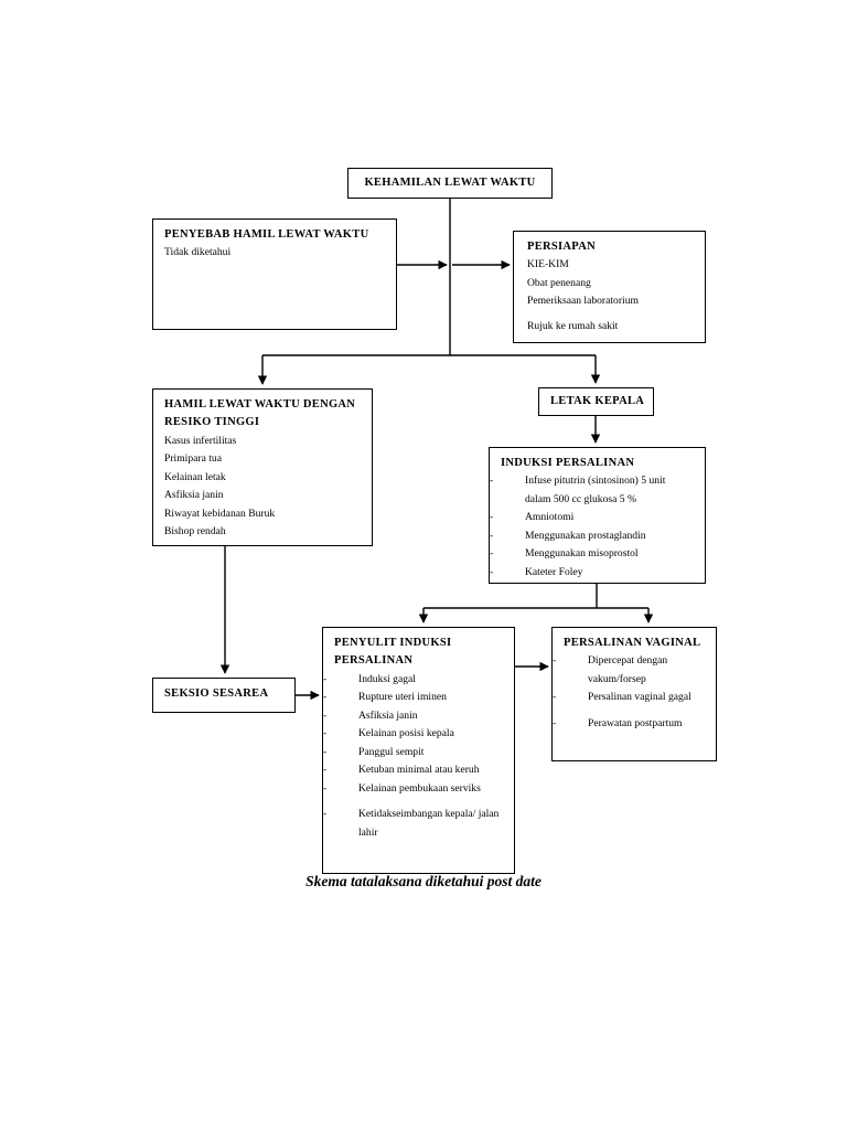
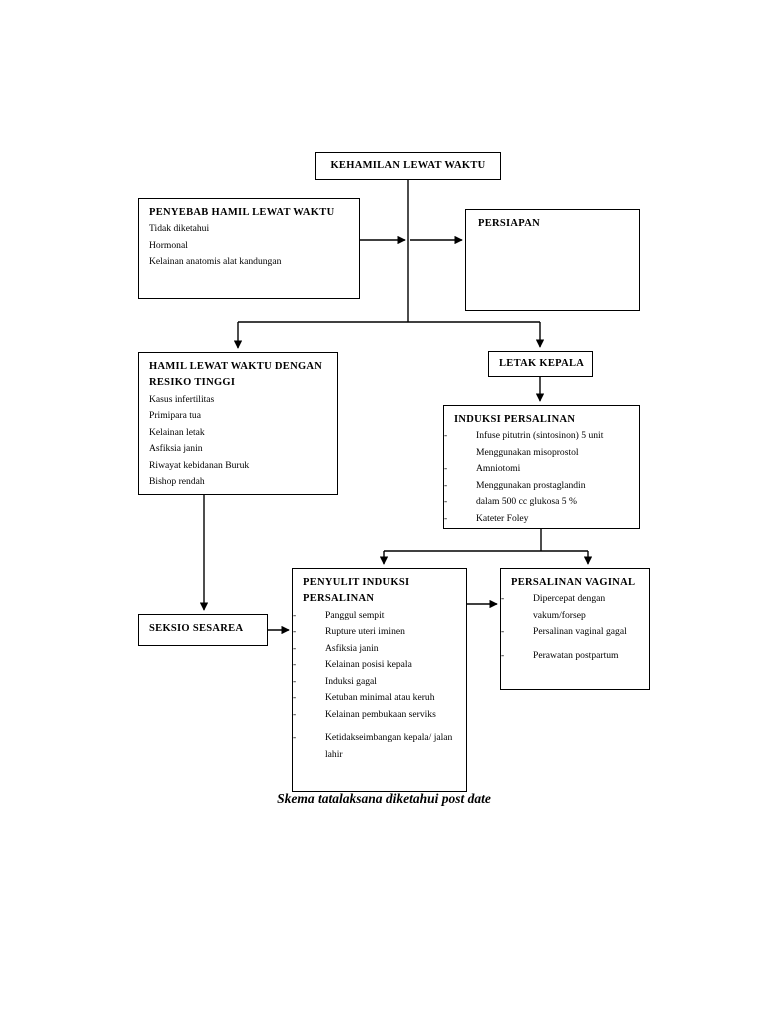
  KEHAMILAN LEWAT WAKTU
  PENYEBAB HAMIL LEWAT WAKTU
  Tidak diketahui
+ Hormonal
+ Kelainan anatomis alat kandungan
  PERSIAPAN
- KIE-KIM
- Obat penenang
- Pemeriksaan laboratorium
- Rujuk ke rumah sakit
  HAMIL LEWAT WAKTU DENGAN
  RESIKO TINGGI
  Kasus infertilitas
  Primipara tua
  Kelainan letak
  Asfiksia janin
  Riwayat kebidanan Buruk
  Bishop rendah
  LETAK KEPALA
  INDUKSI PERSALINAN
  -
  Infuse pitutrin (sintosinon) 5 unit
- dalam 500 cc glukosa 5 %
+ Menggunakan misoprostol
  -
  Amniotomi
  -
  Menggunakan prostaglandin
  -
- Menggunakan misoprostol
+ dalam 500 cc glukosa 5 %
  -
  Kateter Foley
  PENYULIT INDUKSI
  PERSALINAN
  -
- Induksi gagal
+ Panggul sempit
  -
  Rupture uteri iminen
  -
  Asfiksia janin
  -
  Kelainan posisi kepala
  -
- Panggul sempit
+ Induksi gagal
  -
  Ketuban minimal atau keruh
  -
  Kelainan pembukaan serviks
  -
  Ketidakseimbangan kepala/ jalan
  lahir
  PERSALINAN VAGINAL
  -
  Dipercepat dengan
  vakum/forsep
  -
  Persalinan vaginal gagal
  -
  Perawatan postpartum
  SEKSIO SESAREA
  Skema tatalaksana diketahui post date
